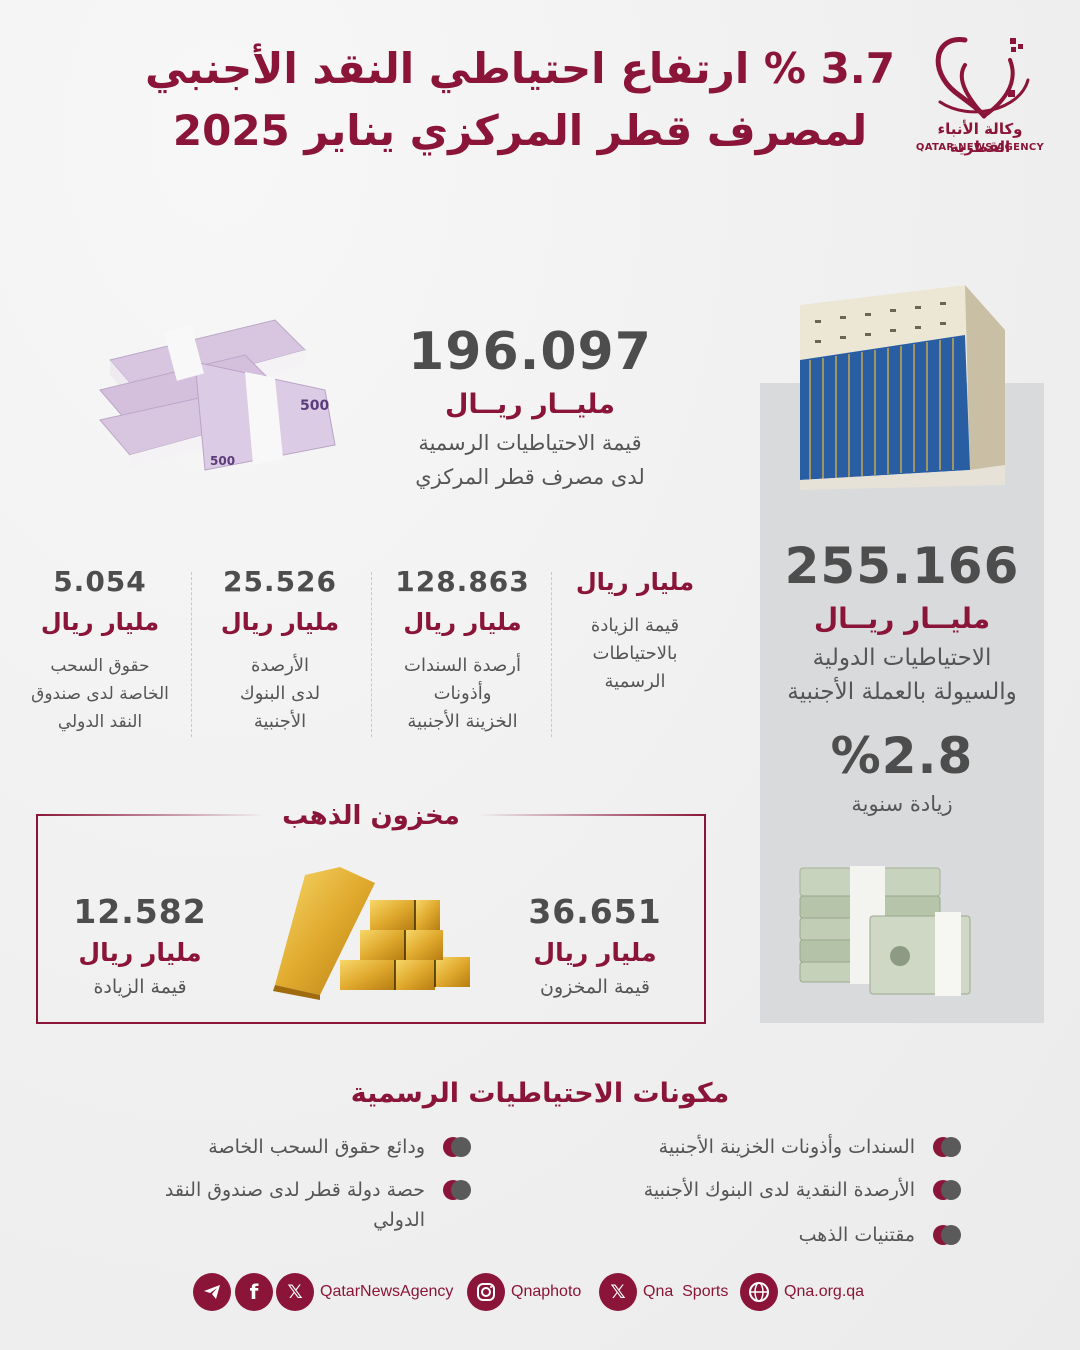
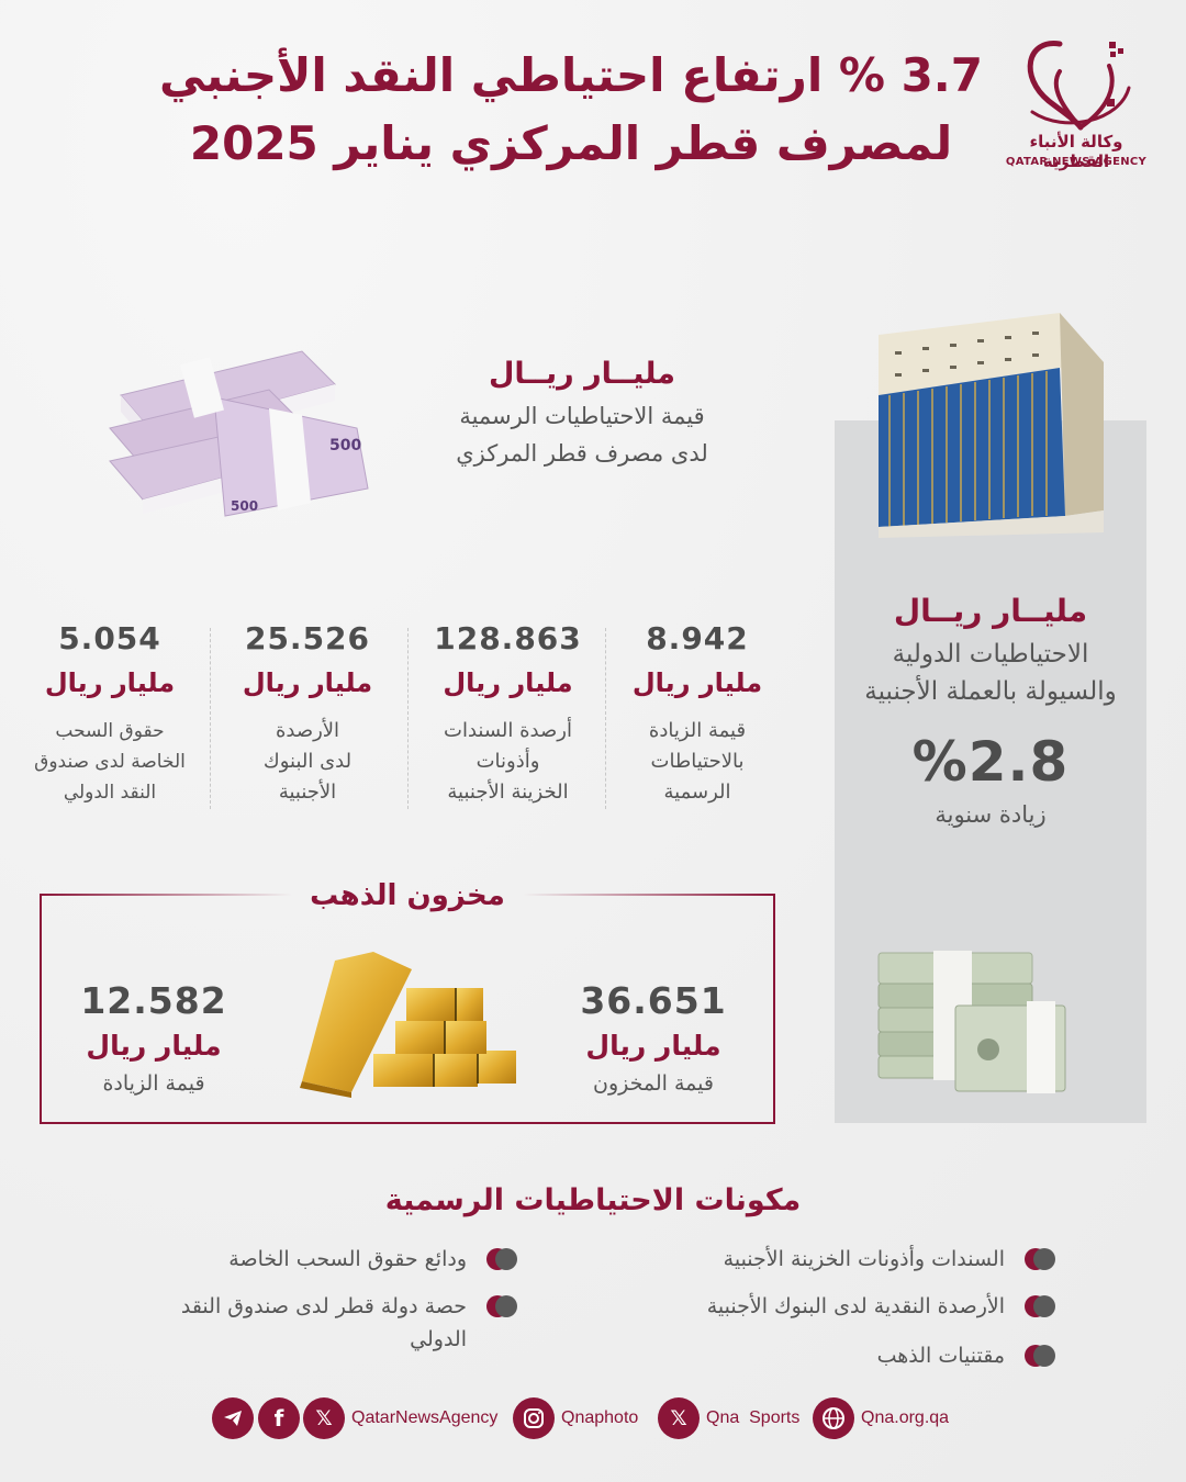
  3.7 % ارتفاع احتياطي النقد الأجنبي
  لمصرف قطر المركزي يناير 2025
  وكالة الأنباء القطرية
  QATAR NEWS AGENCY
- 255.166
  مليــار ريــال
  الاحتياطيات الدولية
  والسيولة بالعملة الأجنبية
  %2.8
  زيادة سنوية
  500
  500
- 196.097
  مليــار ريــال
  قيمة الاحتياطيات الرسمية
  لدى مصرف قطر المركزي
+ 8.942
  مليار ريال
  قيمة الزيادة
  بالاحتياطات
  الرسمية
  128.863
  مليار ريال
  أرصدة السندات
  وأذونات
  الخزينة الأجنبية
  25.526
  مليار ريال
  الأرصدة
  لدى البنوك
  الأجنبية
  5.054
  مليار ريال
  حقوق السحب
  الخاصة لدى صندوق
  النقد الدولي
  مخزون الذهب
  36.651
  مليار ريال
  قيمة المخزون
  12.582
  مليار ريال
  قيمة الزيادة
  مكونات الاحتياطيات الرسمية
  السندات وأذونات الخزينة الأجنبية
  الأرصدة النقدية لدى البنوك الأجنبية
  مقتنيات الذهب
  ودائع حقوق السحب الخاصة
  حصة دولة قطر لدى صندوق النقد الدولي
  f
  𝕏
  QatarNewsAgency
  Qnaphoto
  𝕏
  Qna Sports
  Qna.org.qa
